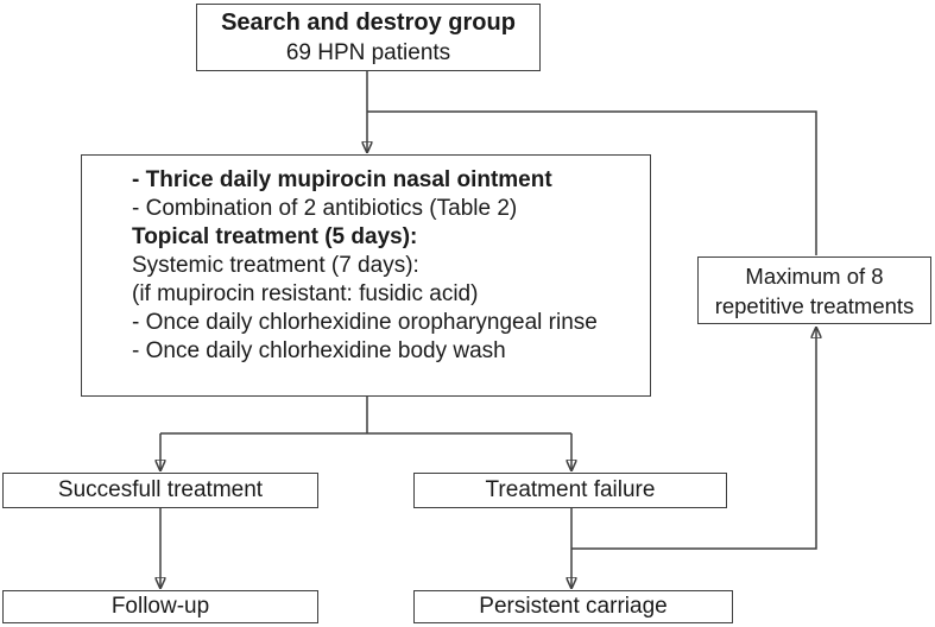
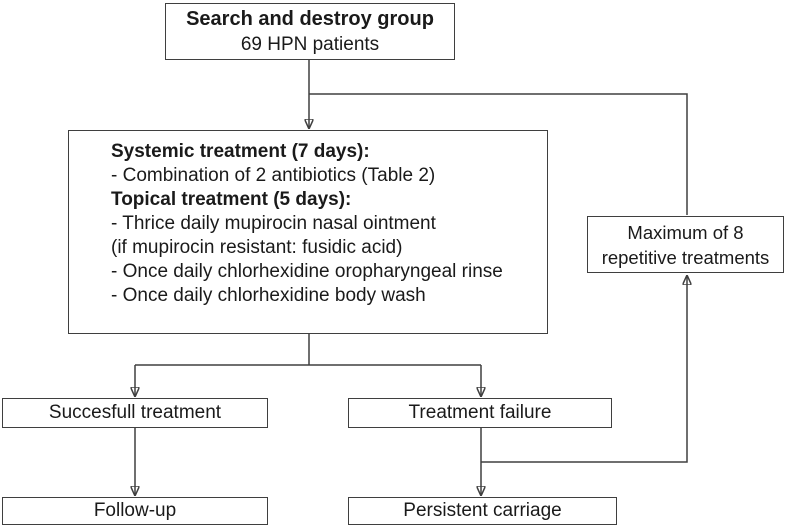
  Search and destroy group
  69 HPN patients
- - Thrice daily mupirocin nasal ointment
+ Systemic treatment (7 days):
  - Combination of 2 antibiotics (Table 2)
  Topical treatment (5 days):
- Systemic treatment (7 days):
+ - Thrice daily mupirocin nasal ointment
  (if mupirocin resistant: fusidic acid)
  - Once daily chlorhexidine oropharyngeal rinse
  - Once daily chlorhexidine body wash
  Maximum of 8
  repetitive treatments
  Succesfull treatment
  Treatment failure
  Follow-up
  Persistent carriage
